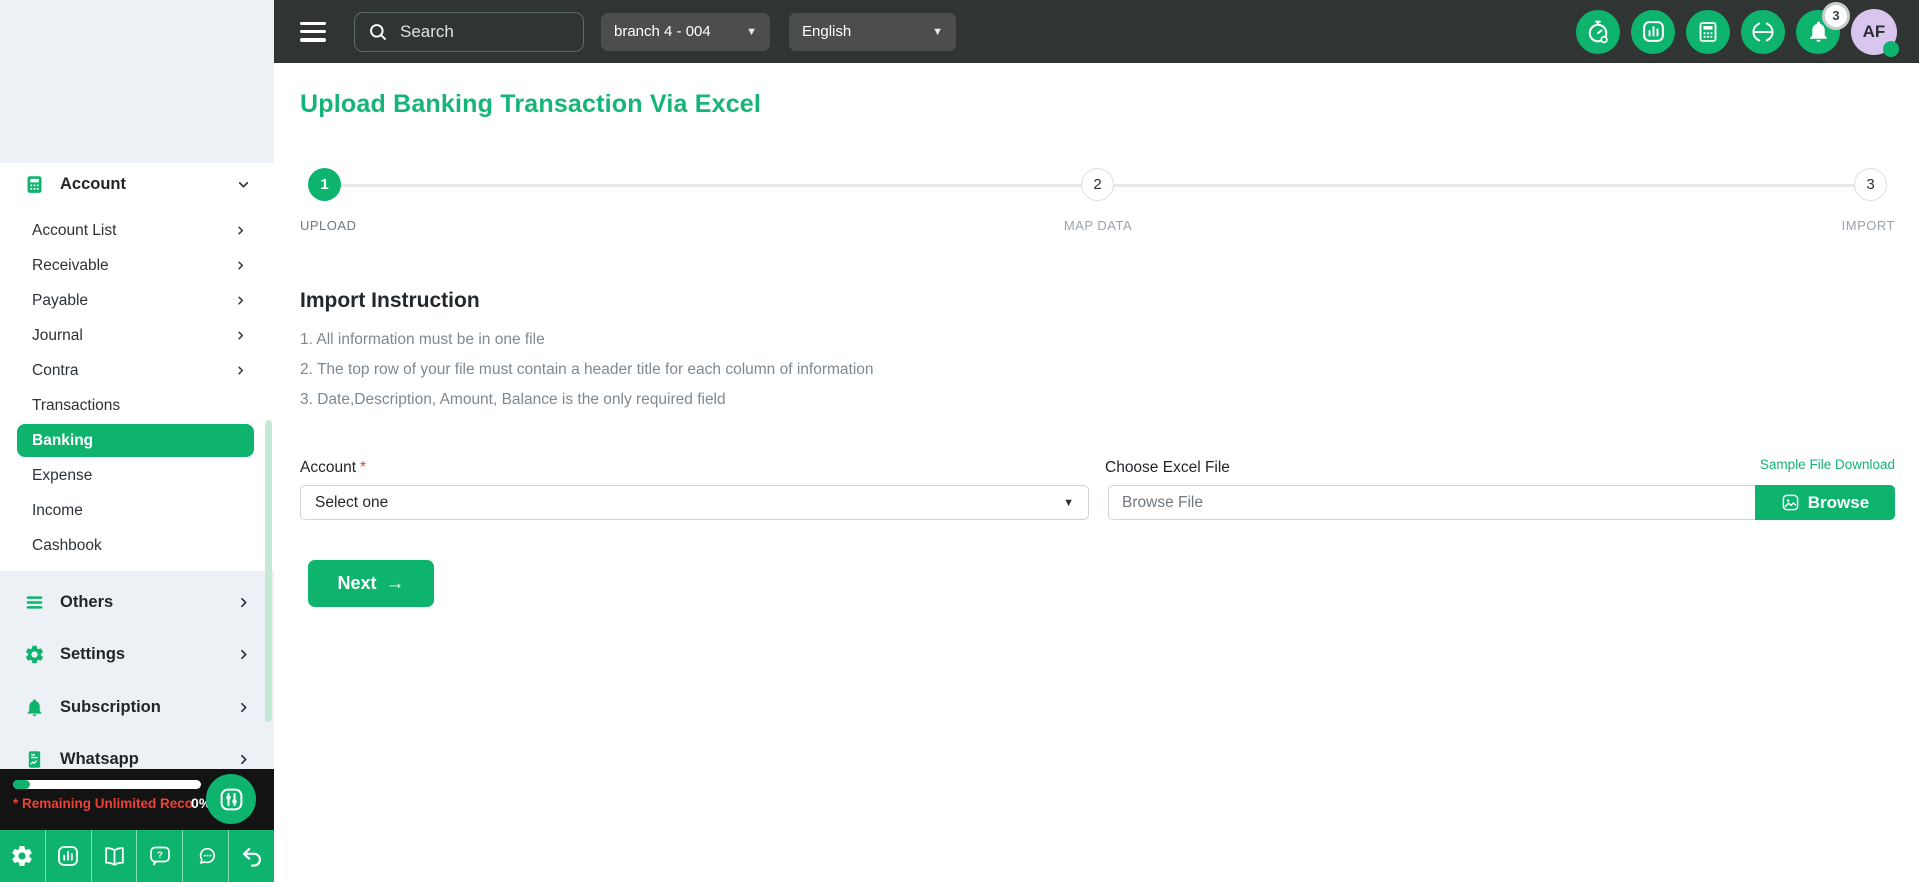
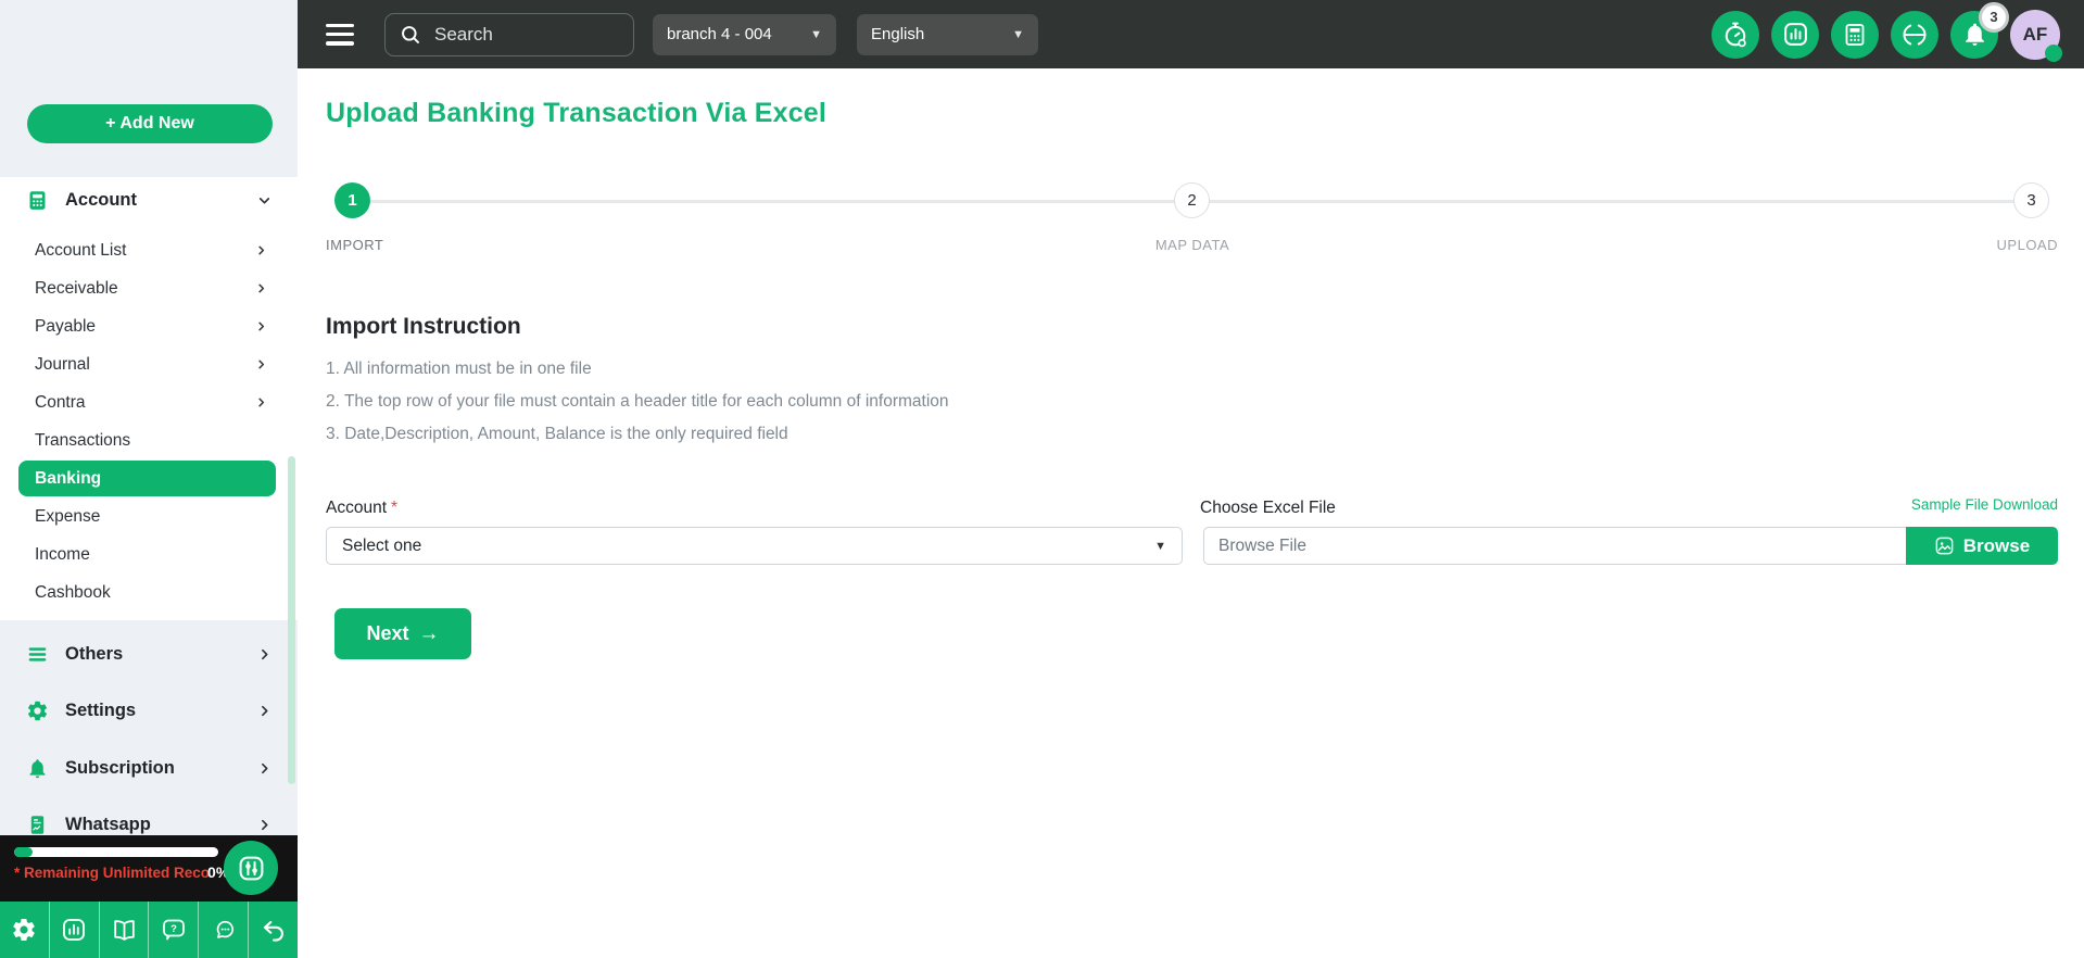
+ + Add New
  Account
  Account List
  Receivable
  Payable
  Journal
  Contra
  Transactions
  Banking
  Expense
  Income
  Cashbook
  Others
  Settings
  Subscription
  Whatsapp
  * Remaining Unlimited Reco0%
  ?
  Search
  branch 4 - 004
  ▼
  English
  ▼
  3
  AF
  Upload Banking Transaction Via Excel
  1
  2
  3
- UPLOAD
+ IMPORT
  MAP DATA
- IMPORT
+ UPLOAD
  Import Instruction
  1. All information must be in one file
  2. The top row of your file must contain a header title for each column of information
  3. Date,Description, Amount, Balance is the only required field
  Account *
  Choose Excel File
  Sample File Download
  Select one
  ▼
  Browse File
  Browse
  Next
  →
